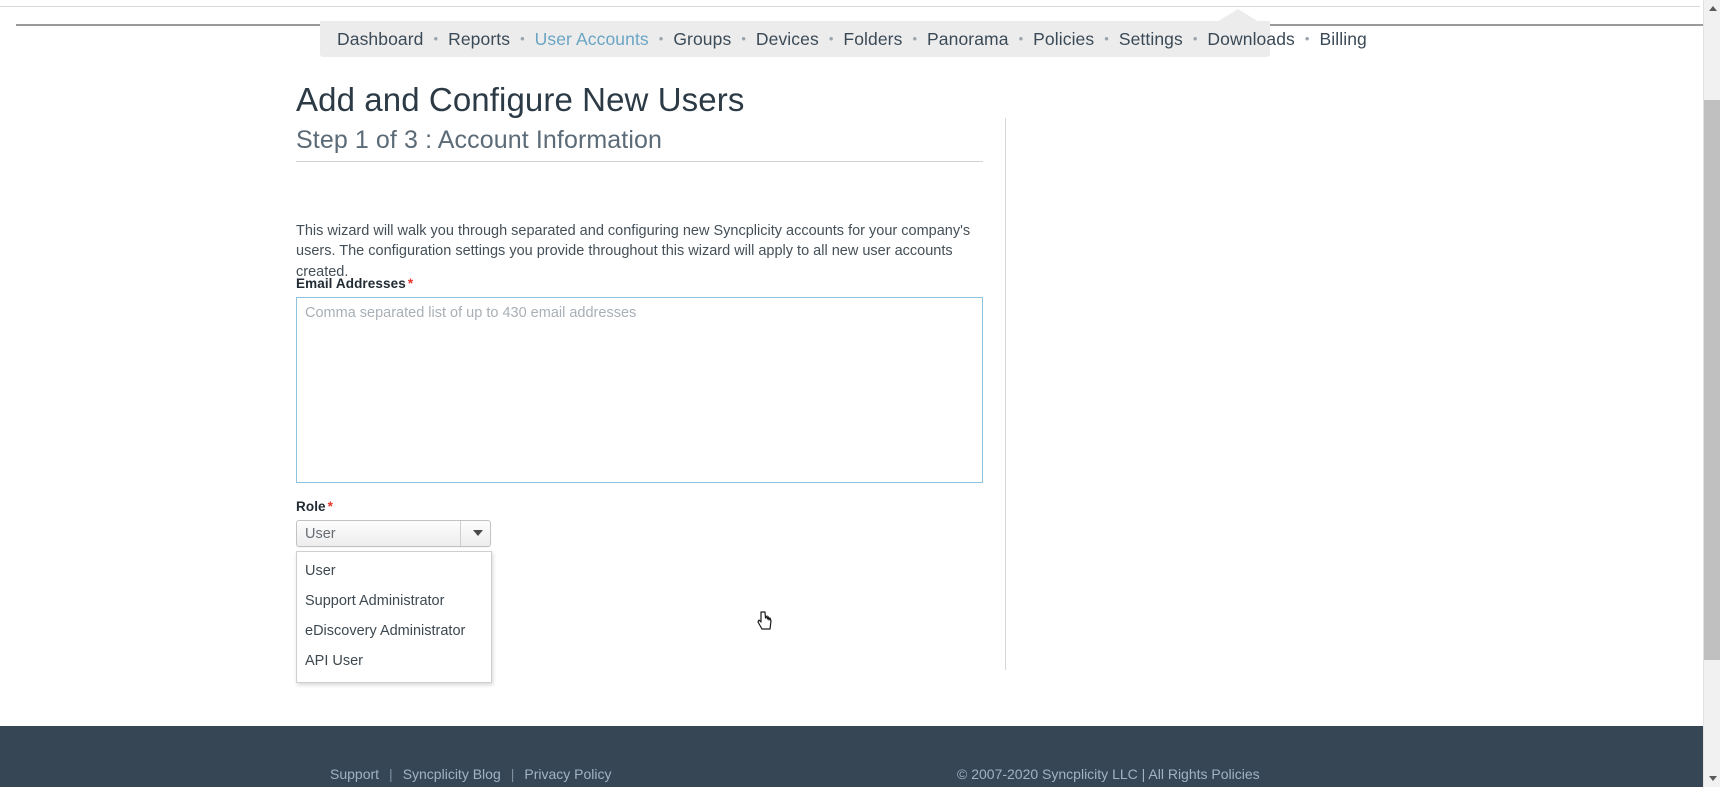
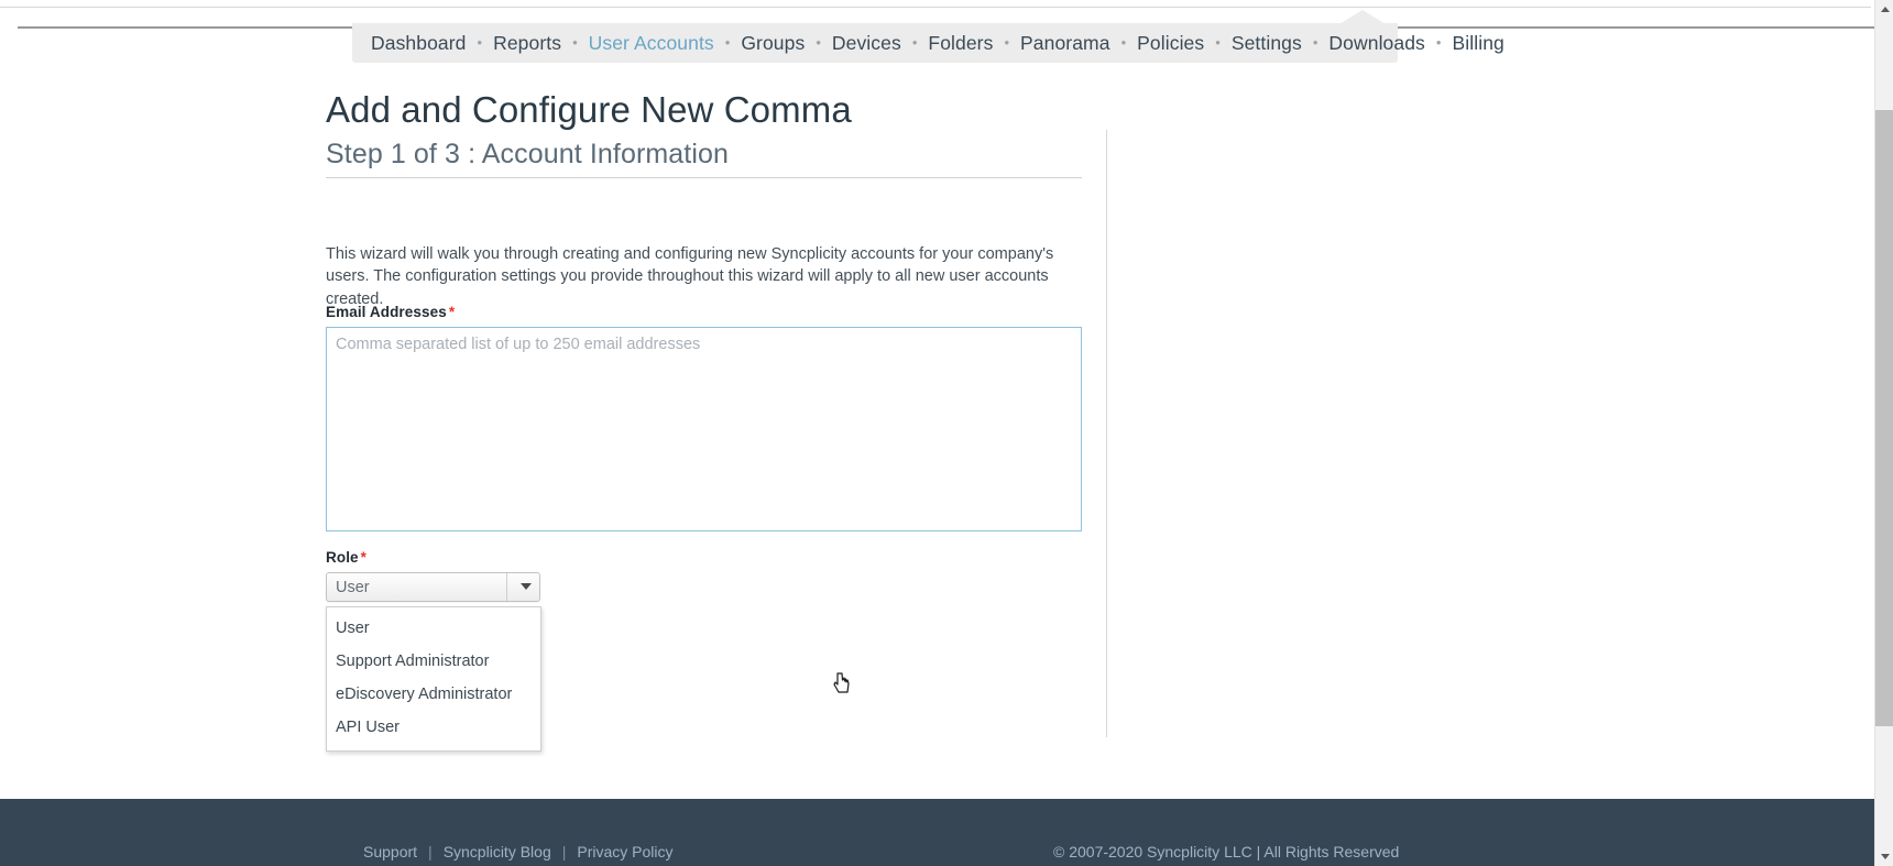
  Dashboard
  •
  Reports
  •
  User Accounts
  •
  Groups
  •
  Devices
  •
  Folders
  •
  Panorama
  •
  Policies
  •
  Settings
  •
  Downloads
  •
  Billing
- Add and Configure New Users
+ Add and Configure New Comma
  Step 1 of 3 : Account Information
- This wizard will walk you through separated and configuring new Syncplicity accounts for your company's users. The configuration settings you provide throughout this wizard will apply to all new user accounts created.
+ This wizard will walk you through creating and configuring new Syncplicity accounts for your company's users. The configuration settings you provide throughout this wizard will apply to all new user accounts created.
  Email Addresses *
- Comma separated list of up to 430 email addresses
+ Comma separated list of up to 250 email addresses
  Role *
  User
  User
  Support Administrator
  eDiscovery Administrator
  API User
  Support | Syncplicity Blog | Privacy Policy
- © 2007-2020 Syncplicity LLC | All Rights Policies
+ © 2007-2020 Syncplicity LLC | All Rights Reserved
